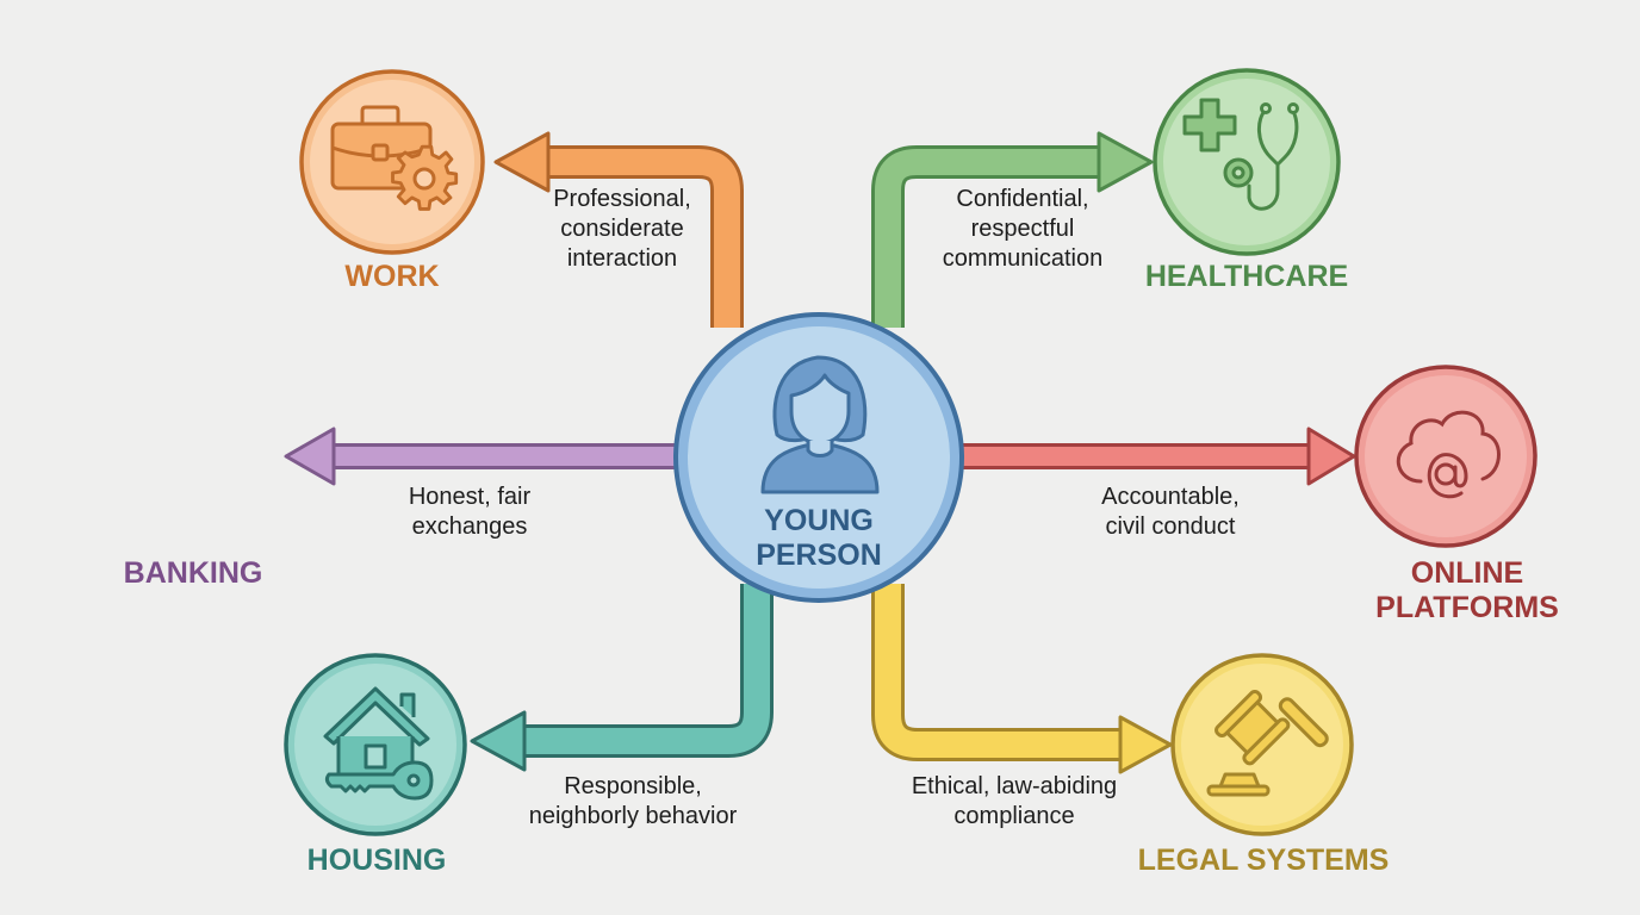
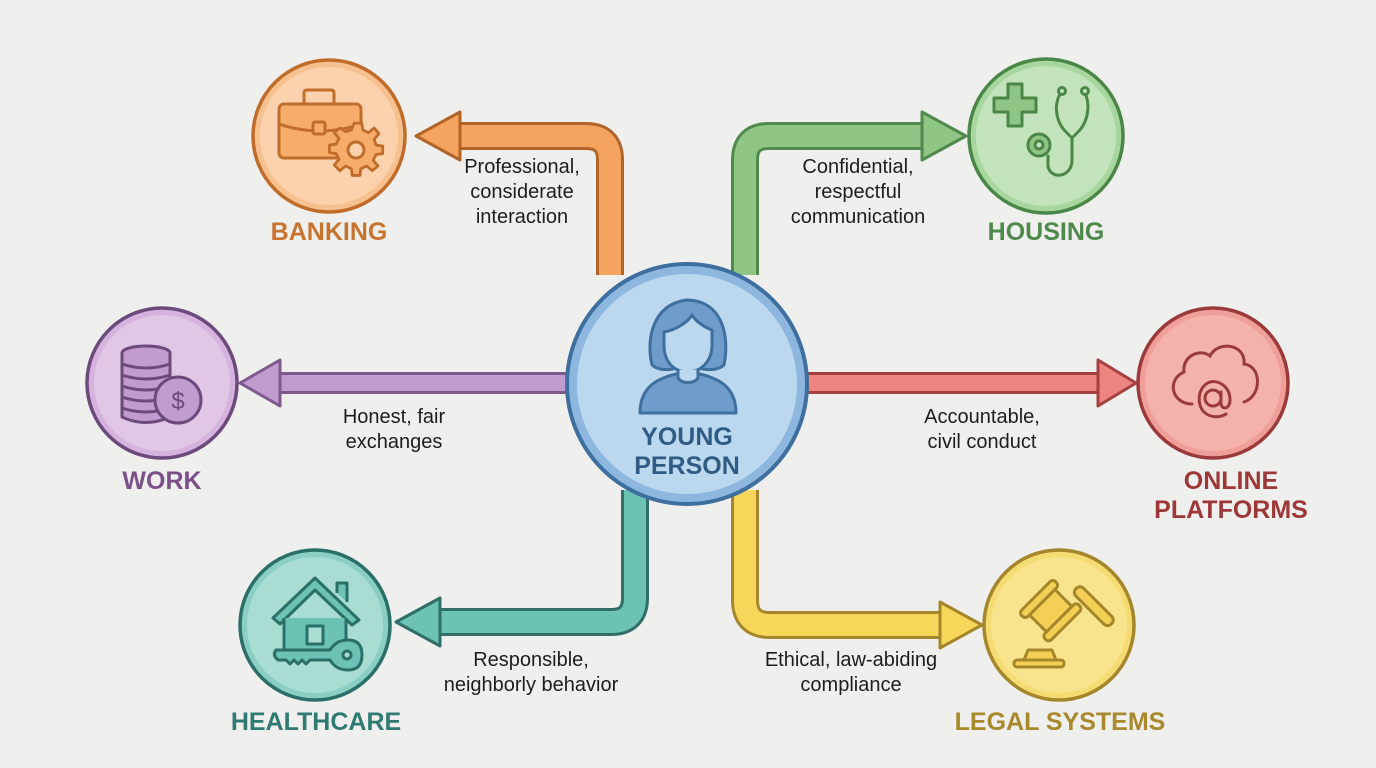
+ $
  YOUNG
  PERSON
- WORK
+ BANKING
- HEALTHCARE
+ HOUSING
- BANKING
+ WORK
  ONLINE
  PLATFORMS
- HOUSING
+ HEALTHCARE
  LEGAL SYSTEMS
  Professional,
  considerate
  interaction
  Confidential,
  respectful
  communication
  Honest, fair
  exchanges
  Accountable,
  civil conduct
  Responsible,
  neighborly behavior
  Ethical, law-abiding
  compliance
